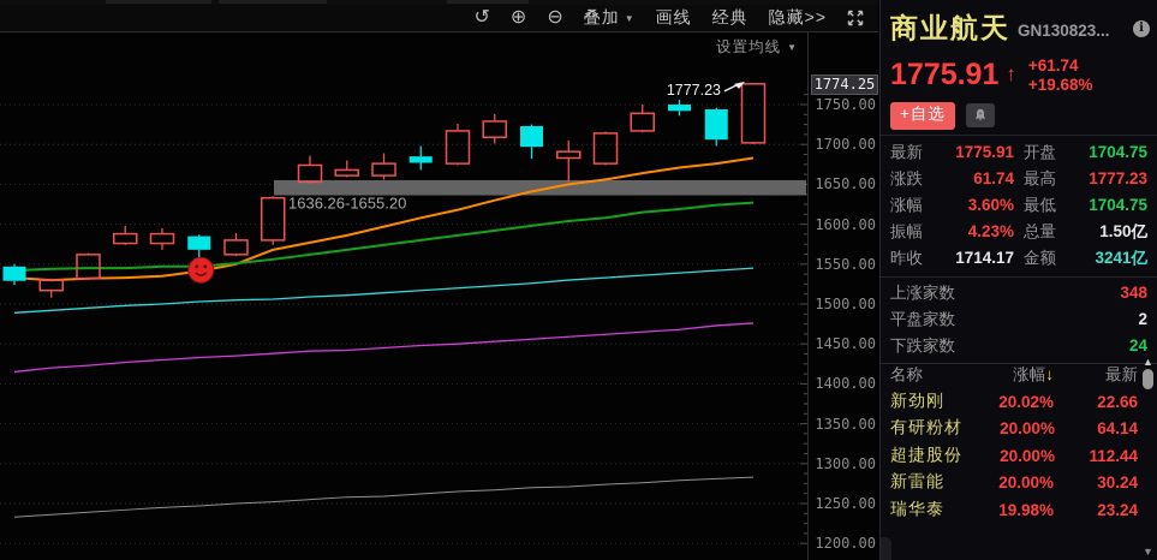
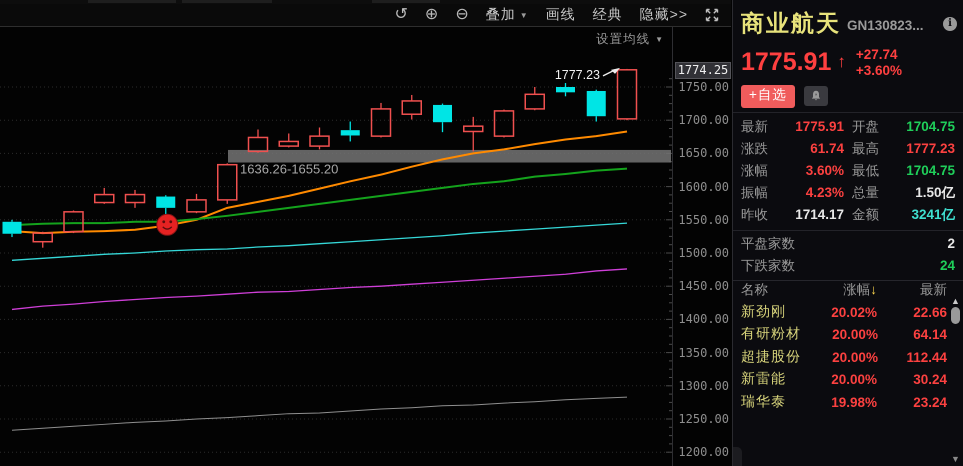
  ↺
  ⊕
  ⊖
  叠加
  ▼
  画线
  经典
  隐藏>>
  1636.26-1655.20
  1777.23
  设置均线
  ▼
  1774.25
  1750.00
  1700.00
  1650.00
  1600.00
  1550.00
  1500.00
  1450.00
  1400.00
  1350.00
  1300.00
  1250.00
  1200.00
  商业航天
  GN130823...
  i
  1775.91
  ↑
- +61.74
+ +27.74
- +19.68%
+ +3.60%
  +自选
  最新
  1775.91
  开盘
  1704.75
  涨跌
  61.74
  最高
  1777.23
  涨幅
  3.60%
  最低
  1704.75
  振幅
  4.23%
  总量
  1.50亿
  昨收
  1714.17
  金额
  3241亿
- 上涨家数
- 348
  平盘家数
  2
  下跌家数
  24
  名称
  涨幅↓
  最新
  新劲刚
  20.02%
  22.66
  有研粉材
  20.00%
  64.14
  超捷股份
  20.00%
  112.44
  新雷能
  20.00%
  30.24
  瑞华泰
  19.98%
  23.24
  ▲
  ▼
